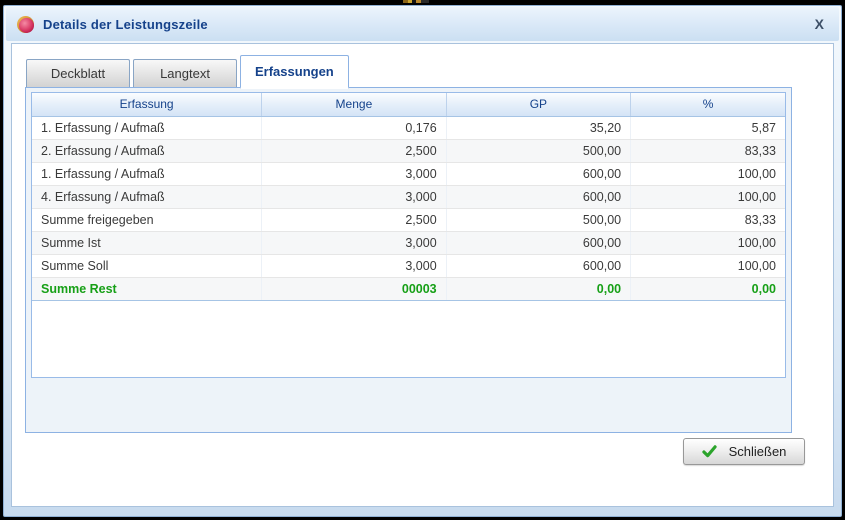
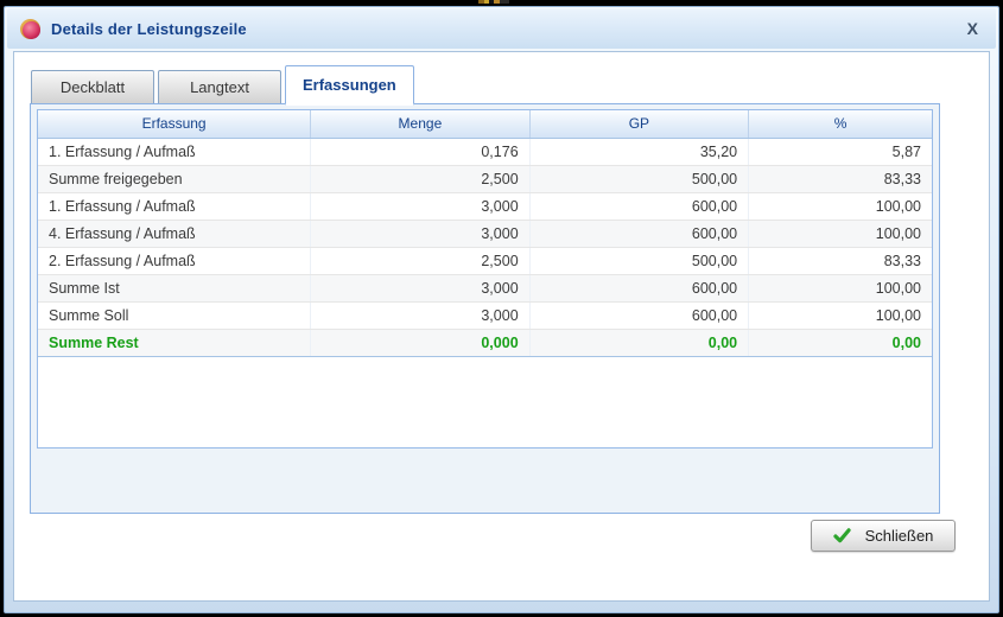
  Details der Leistungszeile
  X
  Deckblatt
  Langtext
  Erfassungen
  Erfassung	Menge	GP	%
  1. Erfassung / Aufmaß	0,176	35,20	5,87
- 2. Erfassung / Aufmaß	2,500	500,00	83,33
+ Summe freigegeben	2,500	500,00	83,33
  1. Erfassung / Aufmaß	3,000	600,00	100,00
  4. Erfassung / Aufmaß	3,000	600,00	100,00
- Summe freigegeben	2,500	500,00	83,33
+ 2. Erfassung / Aufmaß	2,500	500,00	83,33
  Summe Ist	3,000	600,00	100,00
  Summe Soll	3,000	600,00	100,00
- Summe Rest	00003	0,00	0,00
+ Summe Rest	0,000	0,00	0,00
  Schließen
